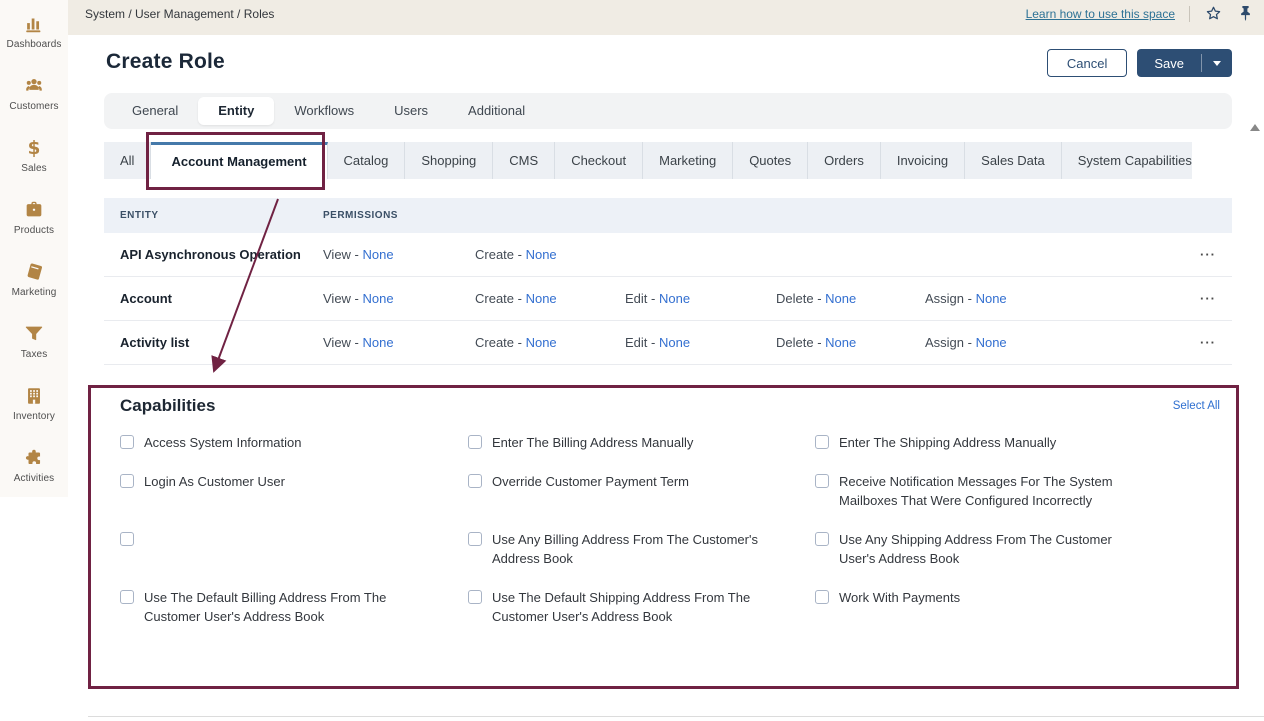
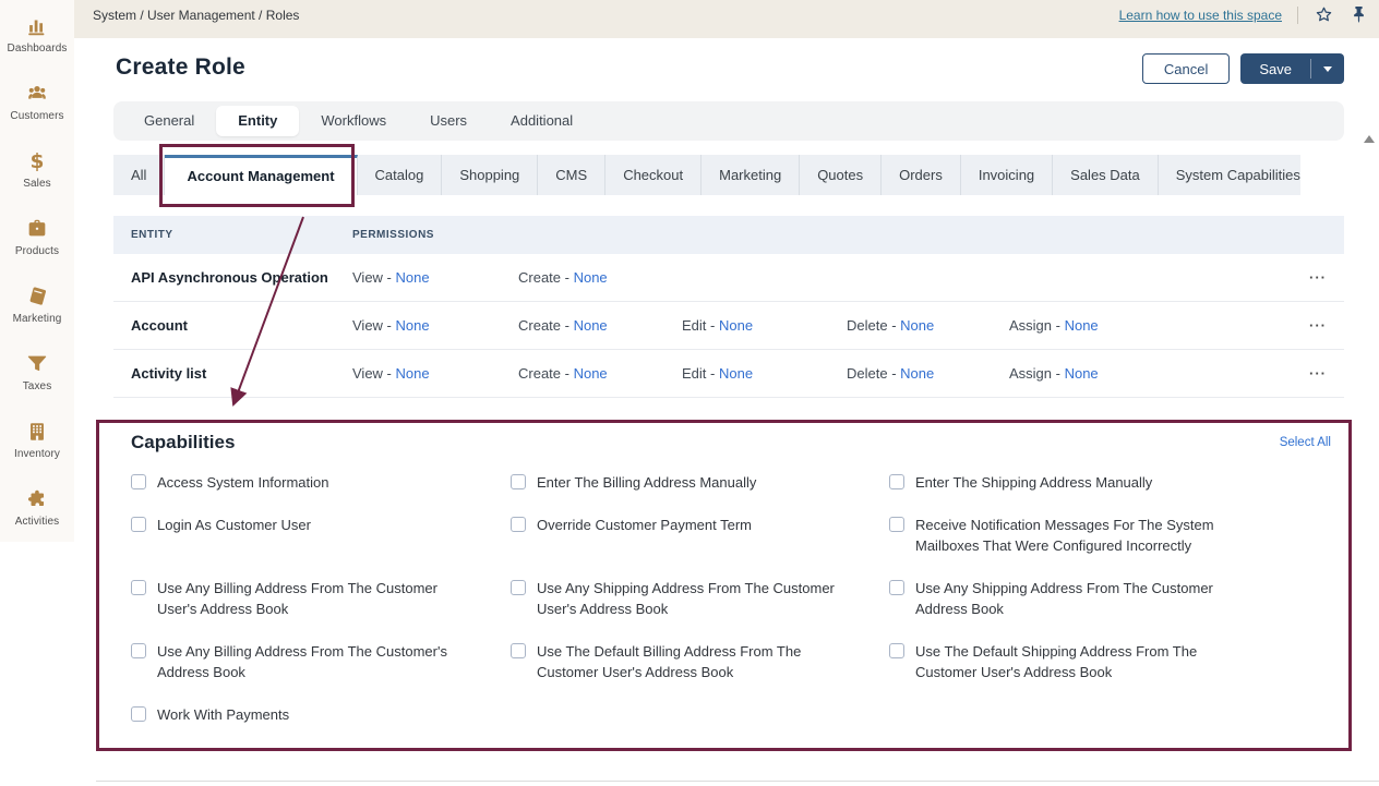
  Dashboards
  Customers
  $
  Sales
  Products
  Marketing
  Taxes
  Inventory
  Activities
  System / User Management / Roles
  Learn how to use this space
  Create Role
  Cancel
  Save
  General
  Entity
  Workflows
  Users
  Additional
  All
  Account Management
  Catalog
  Shopping
  CMS
  Checkout
  Marketing
  Quotes
  Orders
  Invoicing
  Sales Data
  System Capabilities
  ENTITY
  PERMISSIONS
  API Asynchronous Operation
  View - None
  Create - None
  ···
  Account
  View - None
  Create - None
  Edit - None
  Delete - None
  Assign - None
  ···
  Activity list
  View - None
  Create - None
  Edit - None
  Delete - None
  Assign - None
  ···
  Capabilities
  Select All
  Access System Information
  Enter The Billing Address Manually
  Enter The Shipping Address Manually
  Login As Customer User
  Override Customer Payment Term
  Receive Notification Messages For The System Mailboxes That Were Configured Incorrectly
+ Use Any Billing Address From The Customer User's Address Book
- Use Any Billing Address From The Customer's Address Book
+ Use Any Shipping Address From The Customer User's Address Book
+ Use Any Shipping Address From The Customer Address Book
- Use Any Shipping Address From The Customer User's Address Book
+ Use Any Billing Address From The Customer's Address Book
  Use The Default Billing Address From The Customer User's Address Book
  Use The Default Shipping Address From The Customer User's Address Book
  Work With Payments
